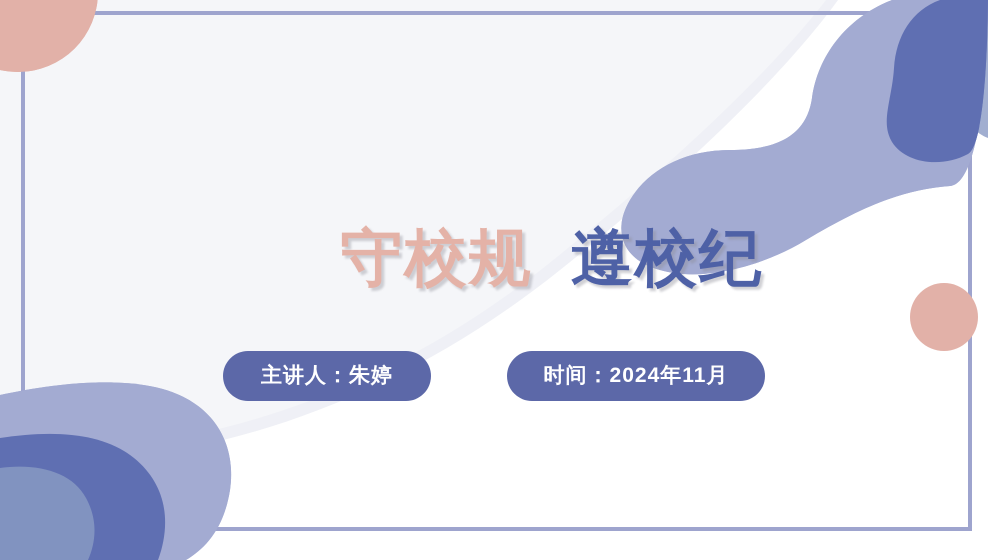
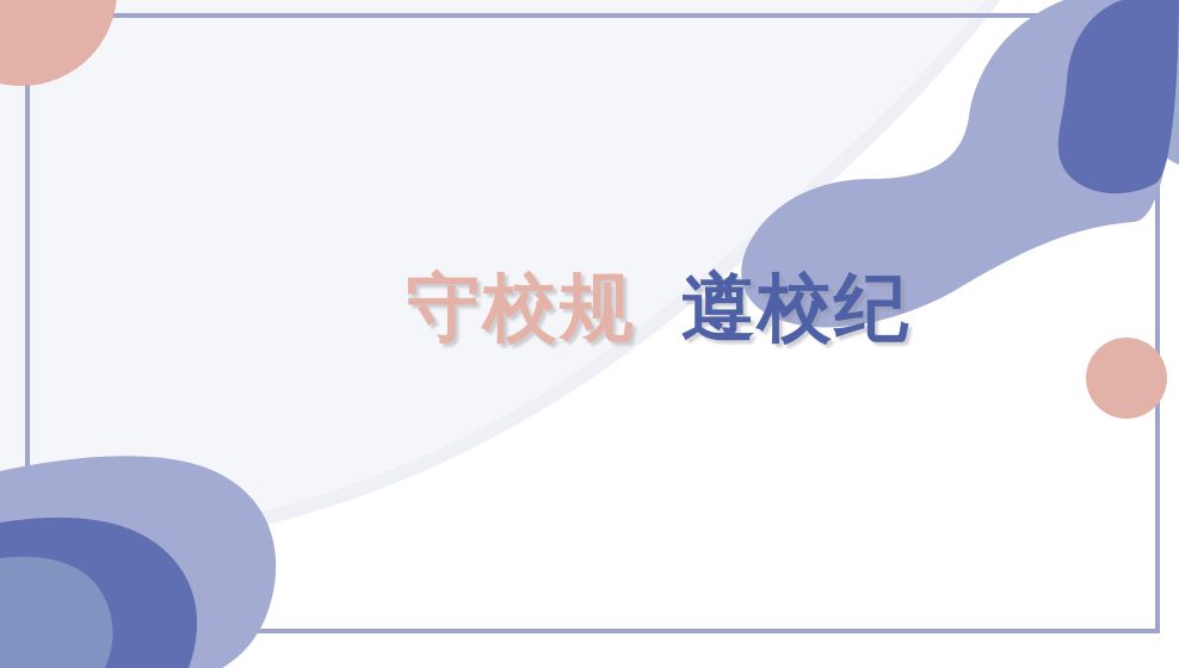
  守校规 遵校纪
- 主讲人：朱婷
- 时间：2024年11月
